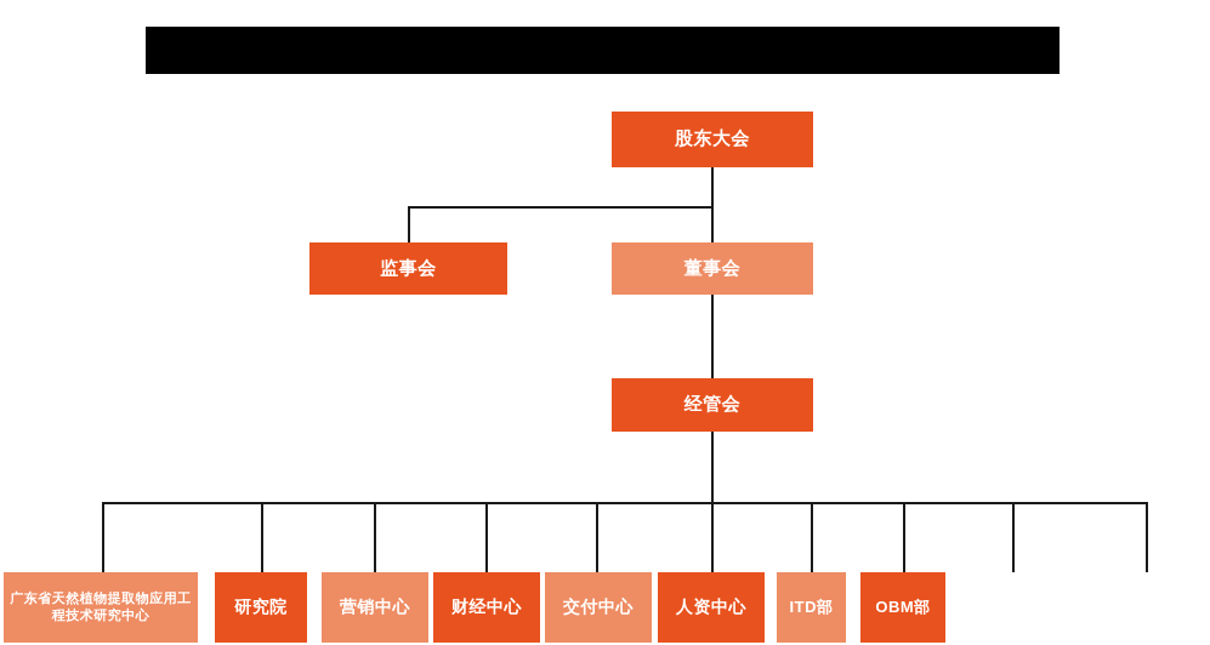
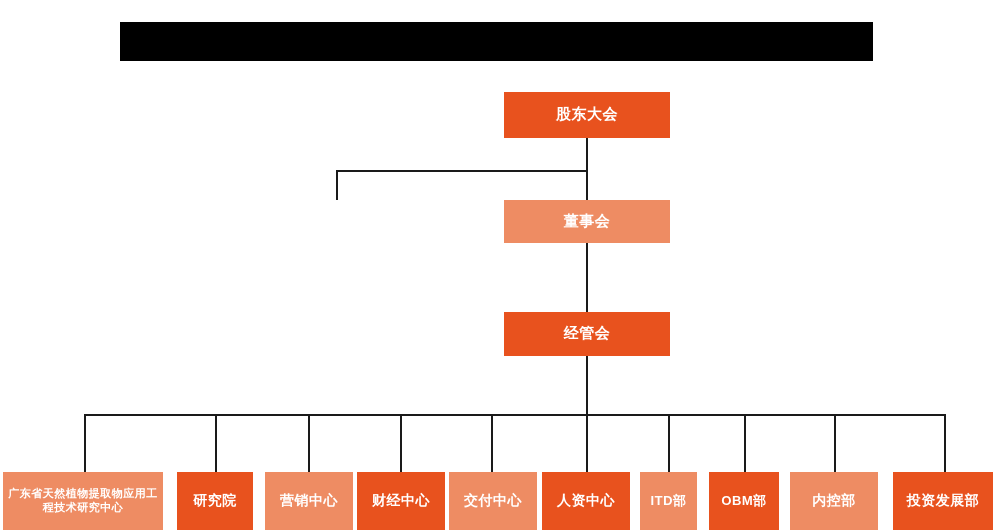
  股东大会
- 监事会
  董事会
  经管会
  广东省天然植物提取物应用工程技术研究中心
  研究院
  营销中心
  财经中心
  交付中心
  人资中心
  ITD部
  OBM部
+ 内控部
+ 投资发展部
